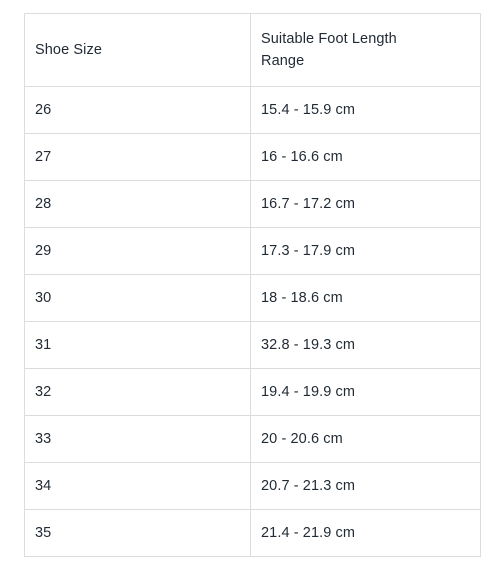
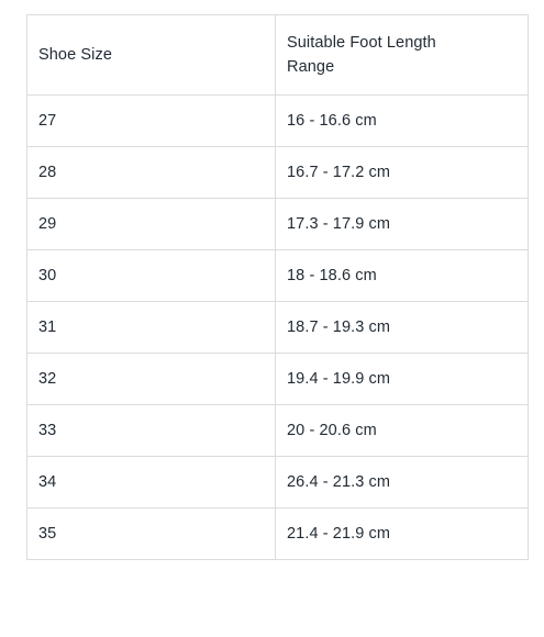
  Shoe Size	Suitable Foot Length Range
- 26	15.4 - 15.9 cm
  27	16 - 16.6 cm
  28	16.7 - 17.2 cm
  29	17.3 - 17.9 cm
  30	18 - 18.6 cm
- 31	32.8 - 19.3 cm
+ 31	18.7 - 19.3 cm
  32	19.4 - 19.9 cm
  33	20 - 20.6 cm
- 34	20.7 - 21.3 cm
+ 34	26.4 - 21.3 cm
  35	21.4 - 21.9 cm
